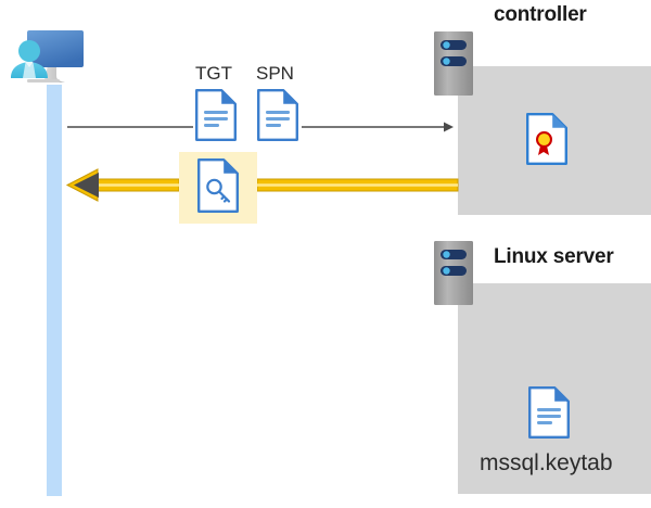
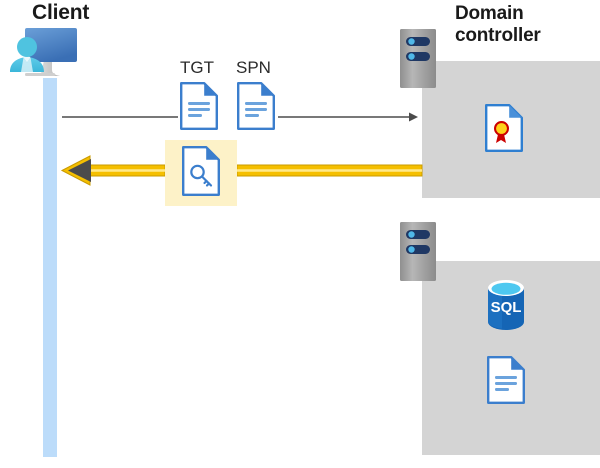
+ SQL
+ Client
+ Domain
  controller
- Linux server
  TGT
  SPN
- mssql.keytab
